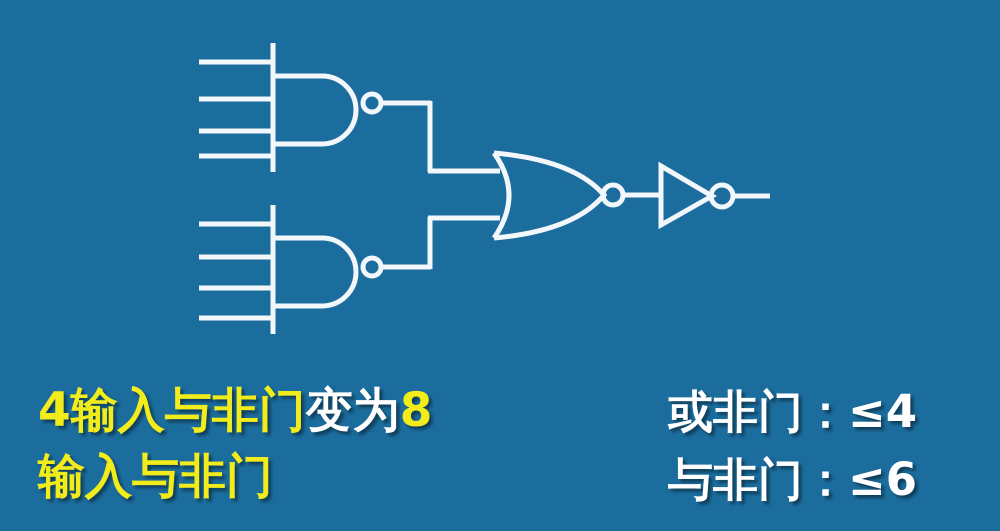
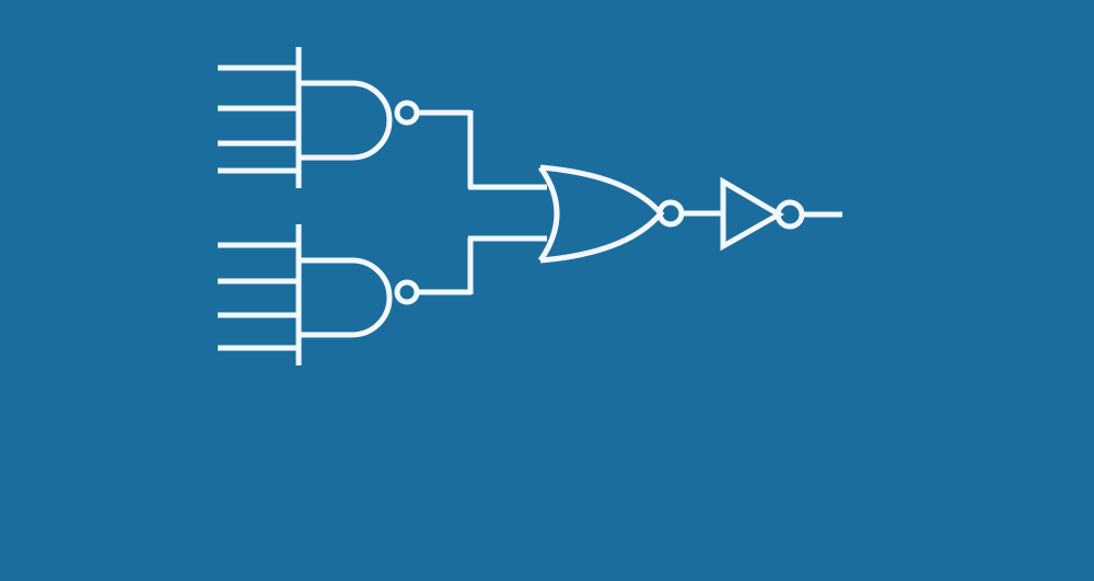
- 4输入与非门变为8
- 输入与非门
- 或非门：≤4
- 与非门：≤6
